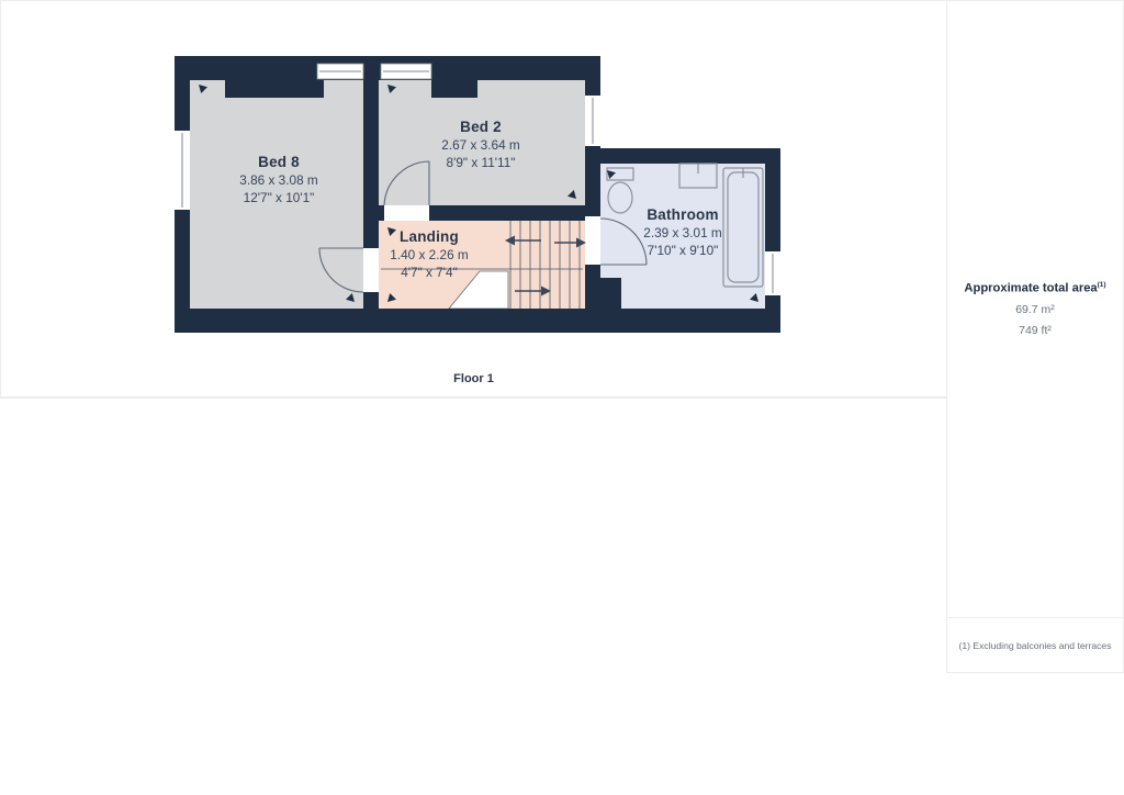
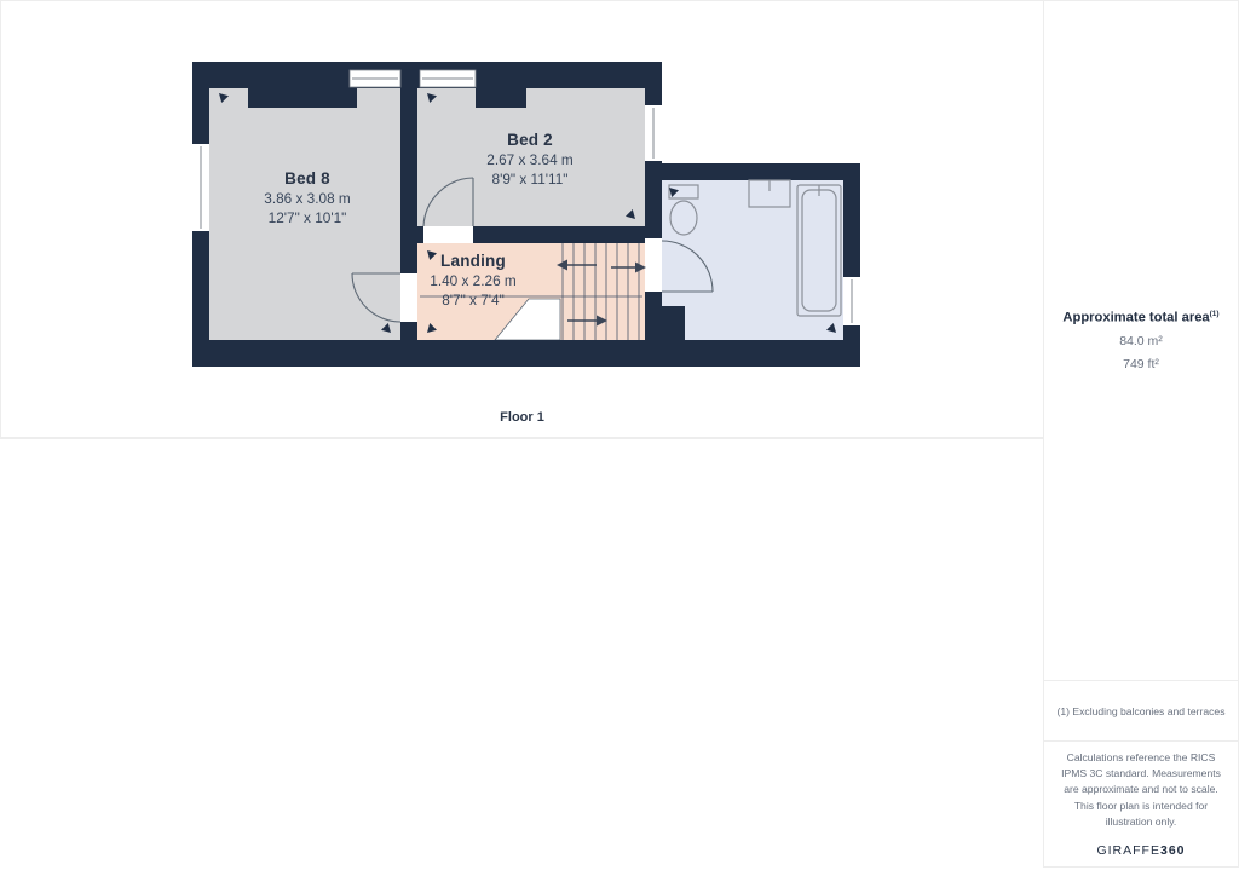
  Bed 8
  3.86 x 3.08 m
  12'7" x 10'1"
  Bed 2
  2.67 x 3.64 m
  8'9" x 11'11"
- Bathroom
- 2.39 x 3.01 m
- 7'10" x 9'10"
  Landing
  1.40 x 2.26 m
- 4'7" x 7'4"
+ 8'7" x 7'4"
  Floor 1
  Approximate total area
- 69.7 m²
+ 84.0 m²
  749 ft²
  (1) Excluding balconies and terraces
+ Calculations reference the RICS IPMS 3C standard. Measurements are approximate and not to scale. This floor plan is intended for illustration only.
+ GIRAFFE360
